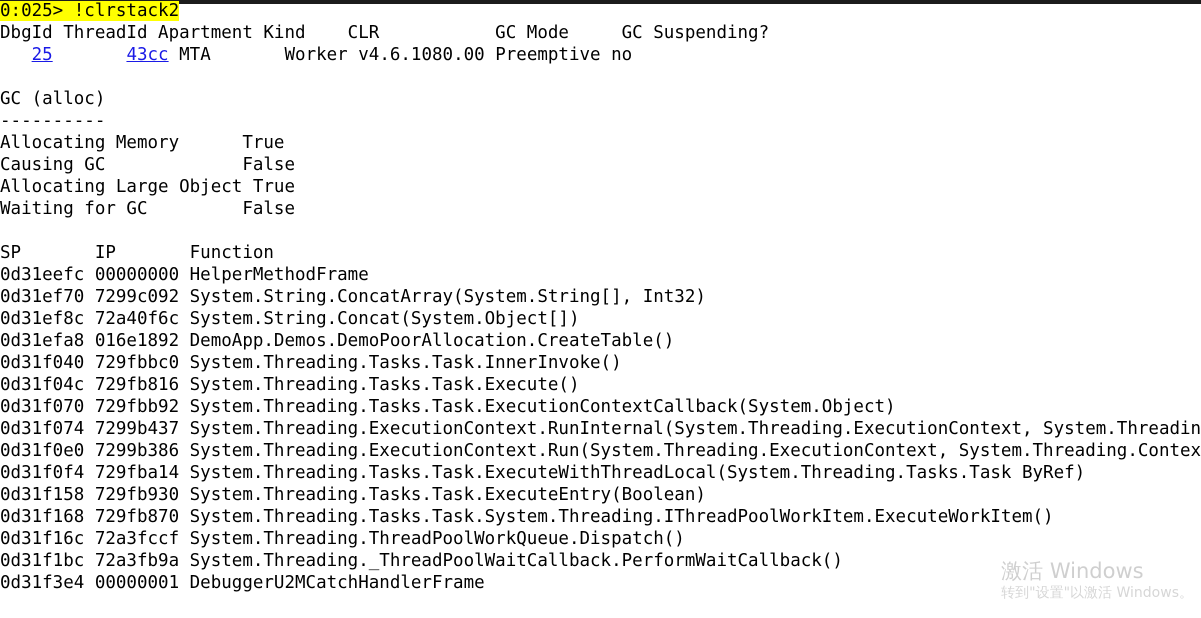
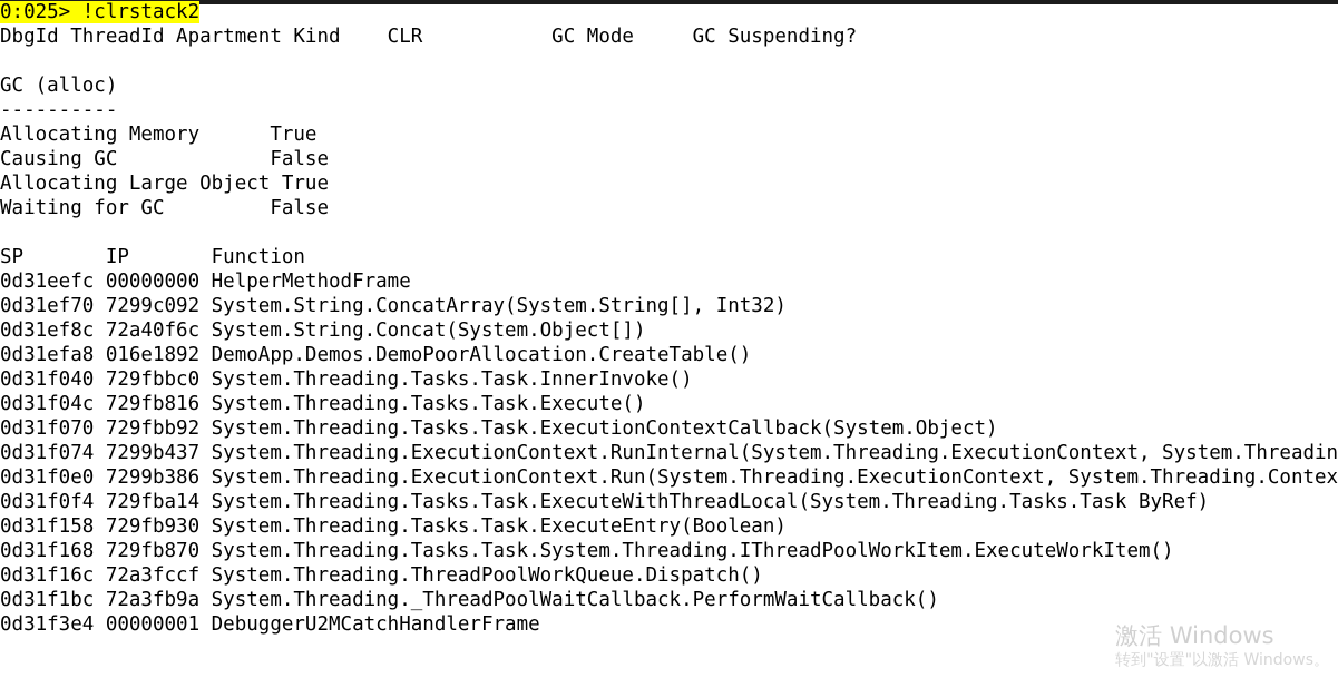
  0:025> !clrstack2
  DbgId ThreadId Apartment Kind CLR GC Mode GC Suspending?
- 25 43cc MTA Worker v4.6.1080.00 Preemptive no
  GC (alloc)
  ----------
  Allocating Memory True
  Causing GC False
  Allocating Large Object True
  Waiting for GC False
  SP IP Function
  0d31eefc 00000000 HelperMethodFrame
  0d31ef70 7299c092 System.String.ConcatArray(System.String[], Int32)
  0d31ef8c 72a40f6c System.String.Concat(System.Object[])
  0d31efa8 016e1892 DemoApp.Demos.DemoPoorAllocation.CreateTable()
  0d31f040 729fbbc0 System.Threading.Tasks.Task.InnerInvoke()
  0d31f04c 729fb816 System.Threading.Tasks.Task.Execute()
  0d31f070 729fbb92 System.Threading.Tasks.Task.ExecutionContextCallback(System.Object)
  0d31f074 7299b437 System.Threading.ExecutionContext.RunInternal(System.Threading.ExecutionContext, System.Threadin
  0d31f0e0 7299b386 System.Threading.ExecutionContext.Run(System.Threading.ExecutionContext, System.Threading.Contex
  0d31f0f4 729fba14 System.Threading.Tasks.Task.ExecuteWithThreadLocal(System.Threading.Tasks.Task ByRef)
  0d31f158 729fb930 System.Threading.Tasks.Task.ExecuteEntry(Boolean)
  0d31f168 729fb870 System.Threading.Tasks.Task.System.Threading.IThreadPoolWorkItem.ExecuteWorkItem()
  0d31f16c 72a3fccf System.Threading.ThreadPoolWorkQueue.Dispatch()
  0d31f1bc 72a3fb9a System.Threading._ThreadPoolWaitCallback.PerformWaitCallback()
  0d31f3e4 00000001 DebuggerU2MCatchHandlerFrame
  激活 Windows
  转到"设置"以激活 Windows。
